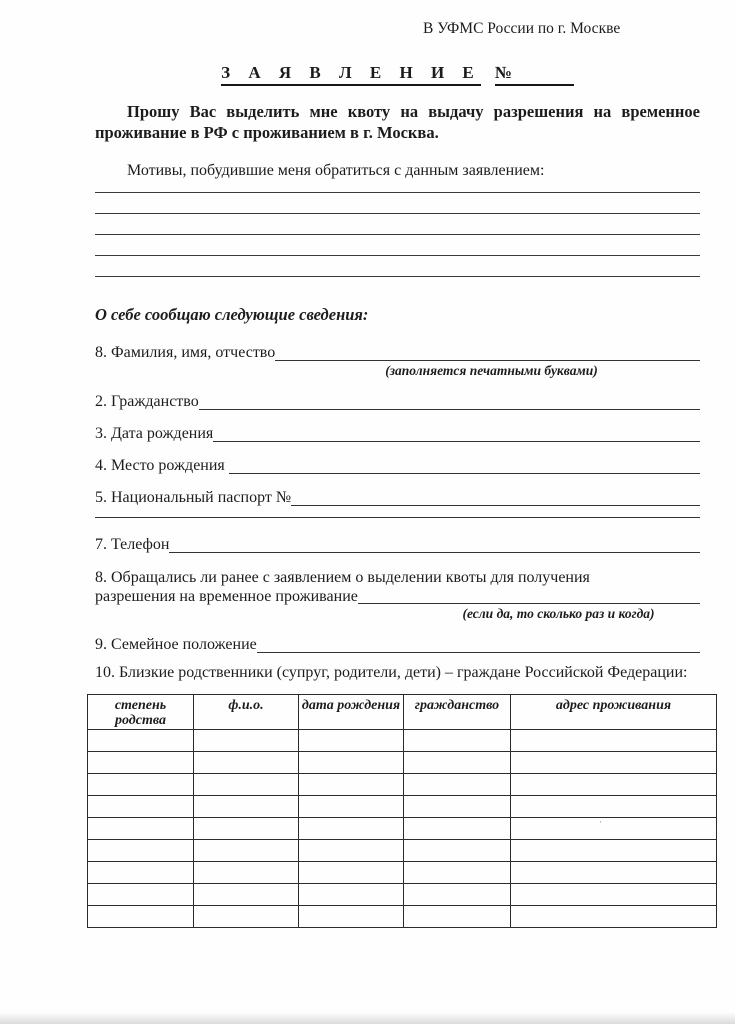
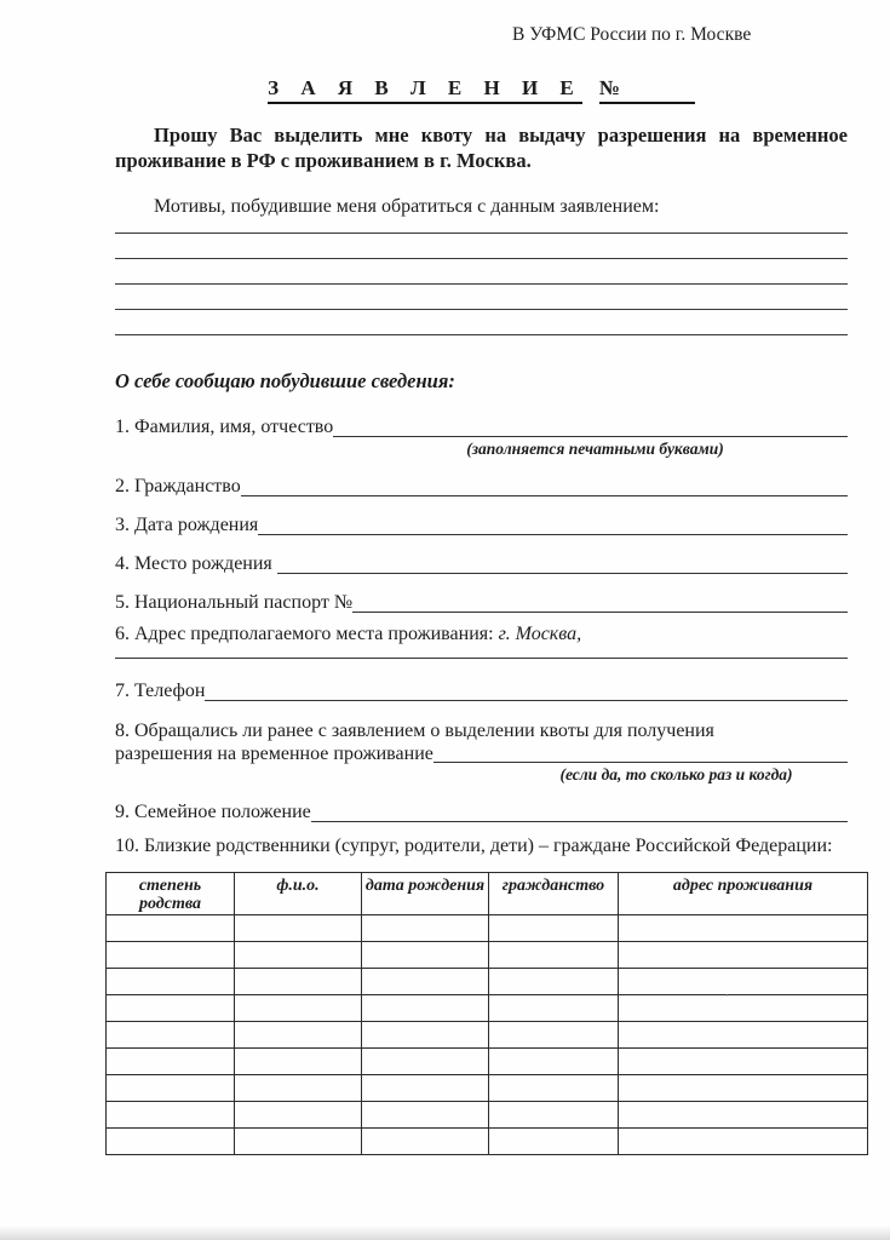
  В УФМС России по г. Москве
  З А Я В Л Е Н И Е №
  Прошу Вас выделить мне квоту на выдачу разрешения на временное проживание в РФ с проживанием в г. Москва.
  Мотивы, побудившие меня обратиться с данным заявлением:
- О себе сообщаю следующие сведения:
+ О себе сообщаю побудившие сведения:
- 8. Фамилия, имя, отчество
+ 1. Фамилия, имя, отчество
  (заполняется печатными буквами)
  2. Гражданство
  3. Дата рождения
  4. Место рождения
  5. Национальный паспорт №
+ 6. Адрес предполагаемого места проживания:
+ г. Москва,
  7. Телефон
  8. Обращались ли ранее с заявлением о выделении квоты для получения
  разрешения на временное проживание
  (если да, то сколько раз и когда)
  9. Семейное положение
  10. Близкие родственники (супруг, родители, дети) – граждане Российской Федерации:
  степень родства	ф.и.о.	дата рождения	гражданство	адрес проживания
  ·
